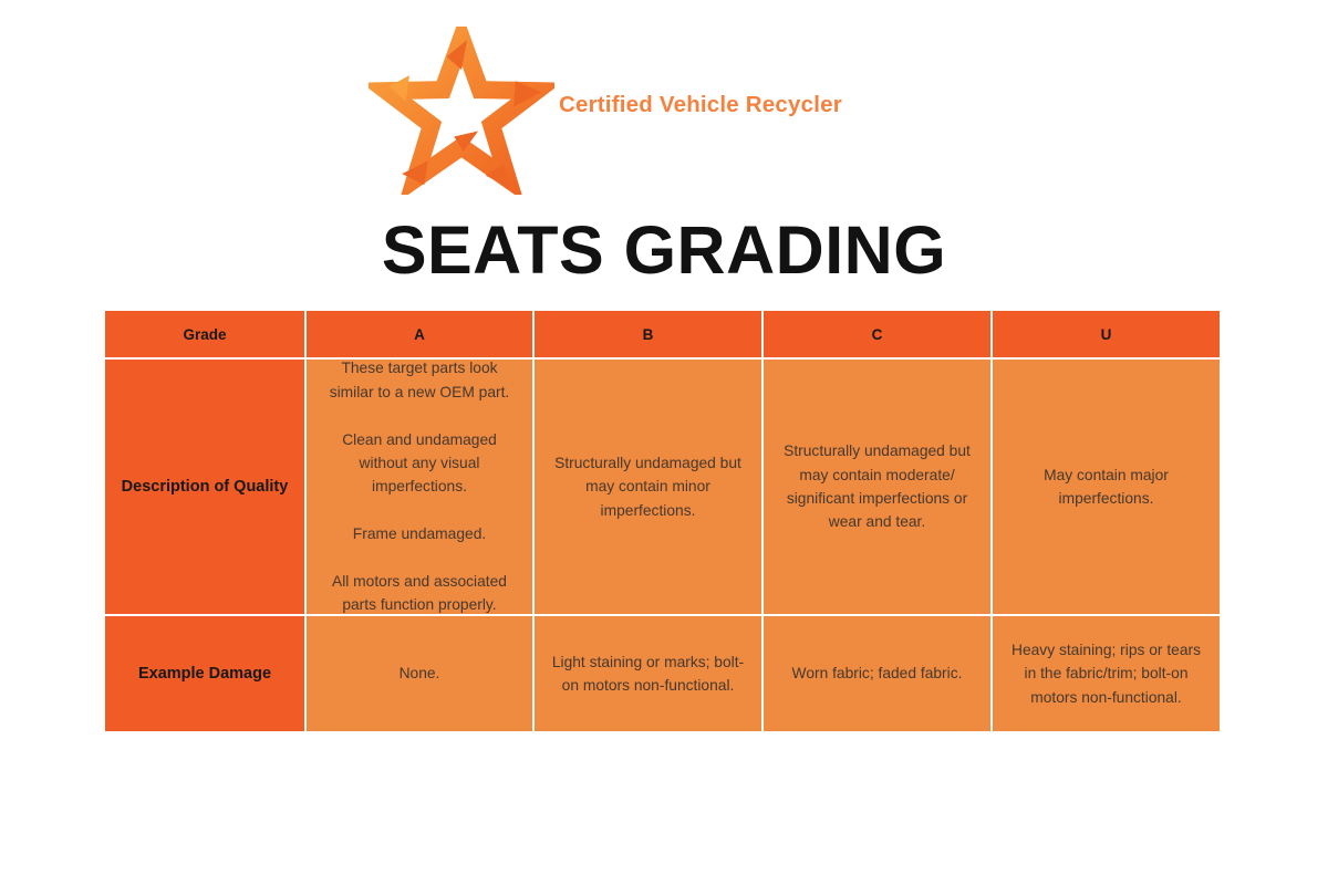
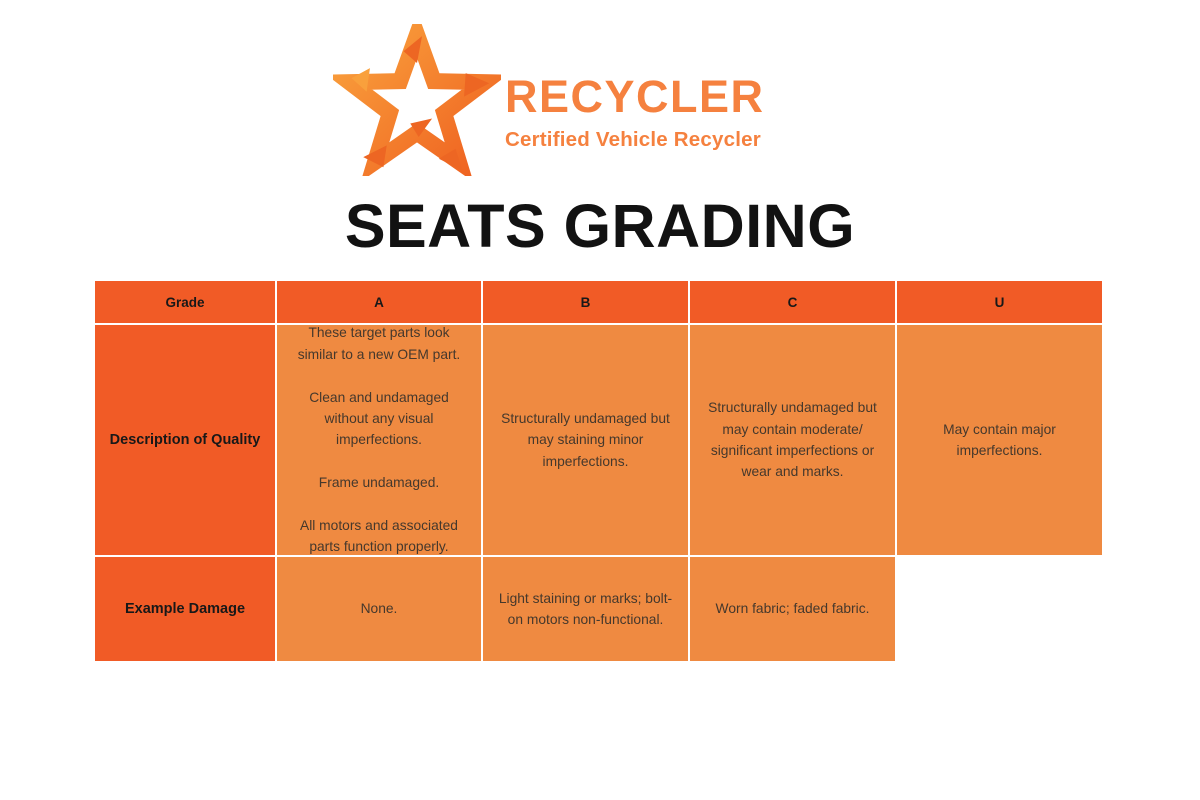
+ RECYCLER
  Certified Vehicle Recycler
  SEATS GRADING
  Grade
  A
  B
  C
  U
  Description of Quality
  These target parts look similar to a new OEM part.
  Clean and undamaged without any visual imperfections.
  Frame undamaged.
  All motors and associated parts function properly.
- Structurally undamaged but may contain minor imperfections.
+ Structurally undamaged but may staining minor imperfections.
- Structurally undamaged but may contain moderate/ significant imperfections or wear and tear.
+ Structurally undamaged but may contain moderate/ significant imperfections or wear and marks.
  May contain major imperfections.
  Example Damage
  None.
  Light staining or marks; bolt-on motors non-functional.
  Worn fabric; faded fabric.
- Heavy staining; rips or tears in the fabric/trim; bolt-on motors non-functional.
